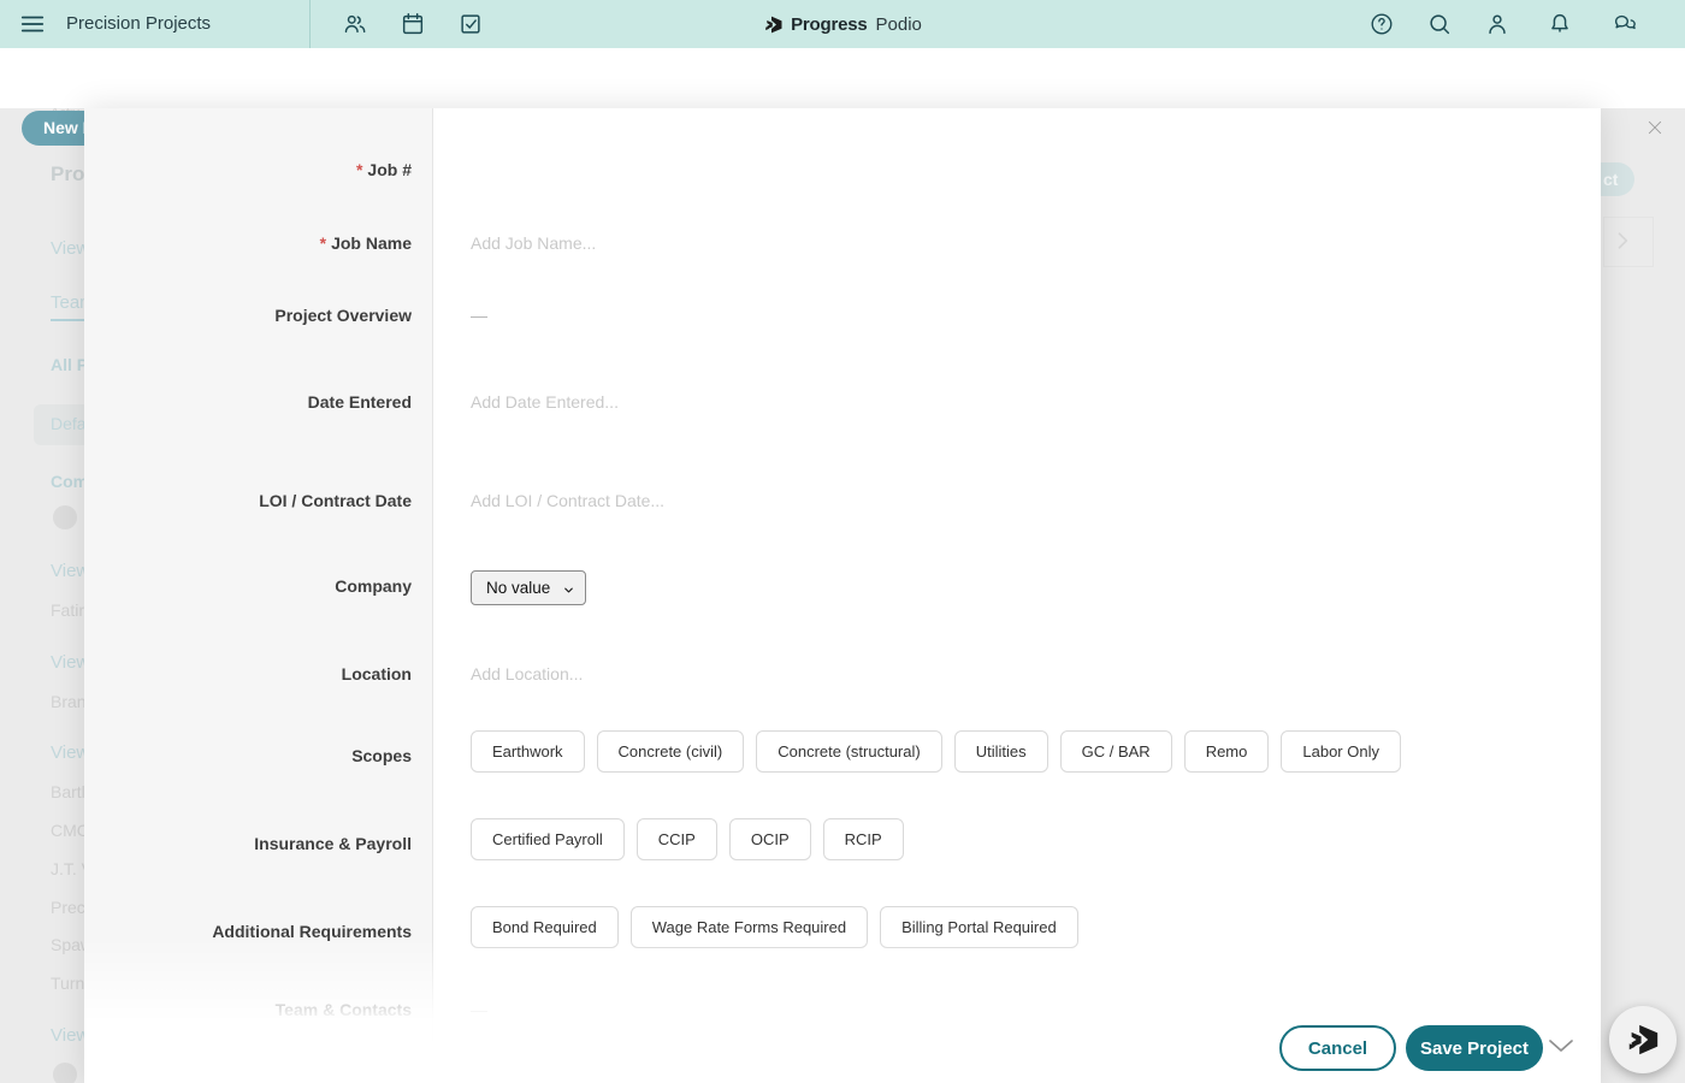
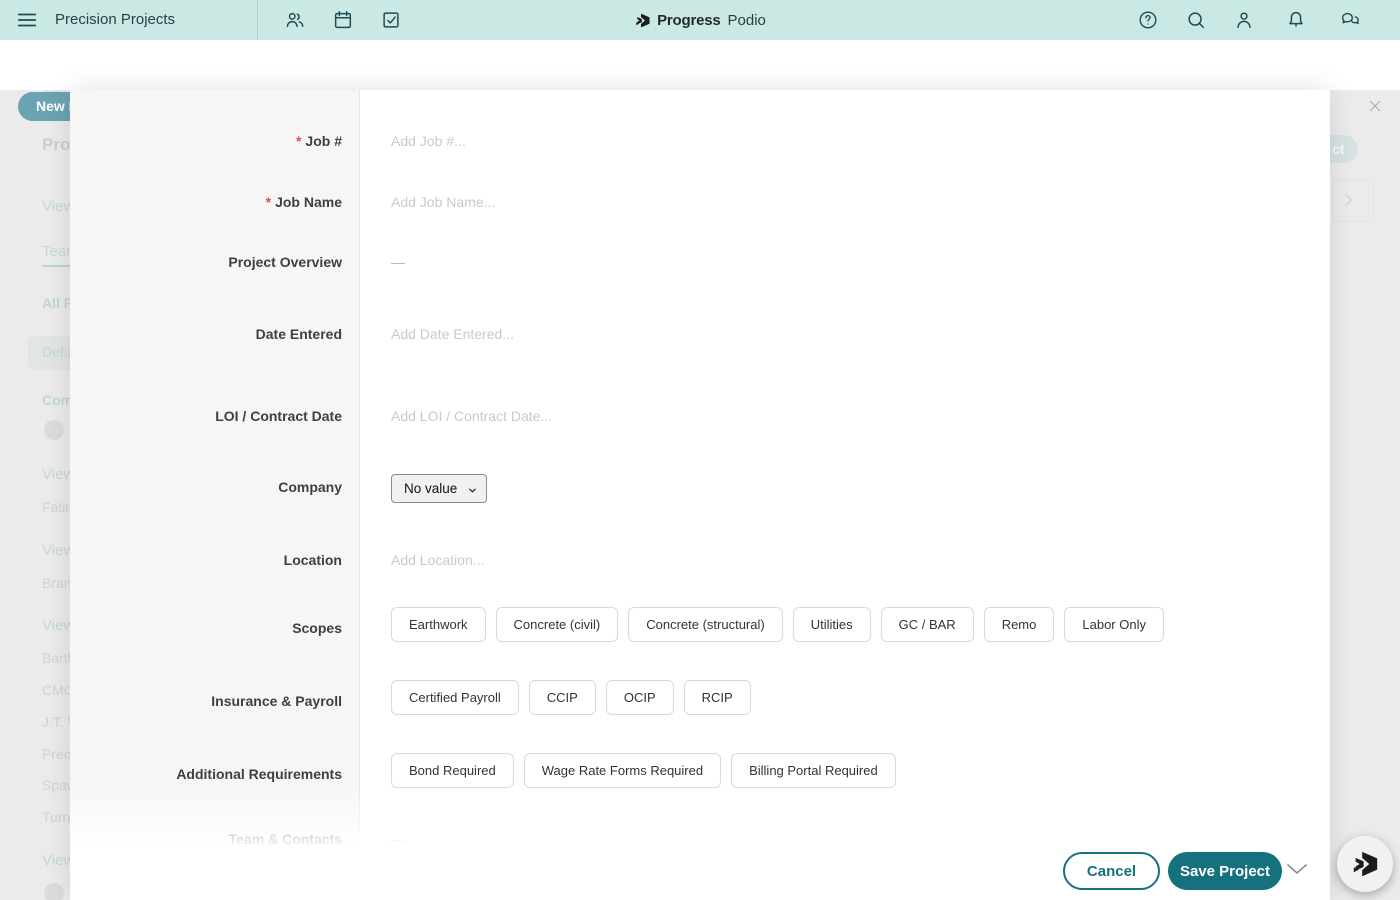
  Pro
  View
  Tea
  All P
  Defa
  Com
  View
  Fati
  View
  Bran
  View
  Bart
  CMC
  Prec
  Spa
  Turn
  View
  ct
  Precision Projects
  Progress
  Podio
  * Job #
+ Add Job #...
  * Job Name
  Add Job Name...
  Project Overview
  —
  Date Entered
  Add Date Entered...
  LOI / Contract Date
  Add LOI / Contract Date...
  Company
  No value
  Location
  Add Location...
  Scopes
  Earthwork
  Concrete (civil)
  Concrete (structural)
  Utilities
  GC / BAR
  Remo
  Labor Only
  Insurance & Payroll
  Certified Payroll
  CCIP
  OCIP
  RCIP
  Additional Requirements
  Bond Required
  Wage Rate Forms Required
  Billing Portal Required
  Cancel
  Save Project
